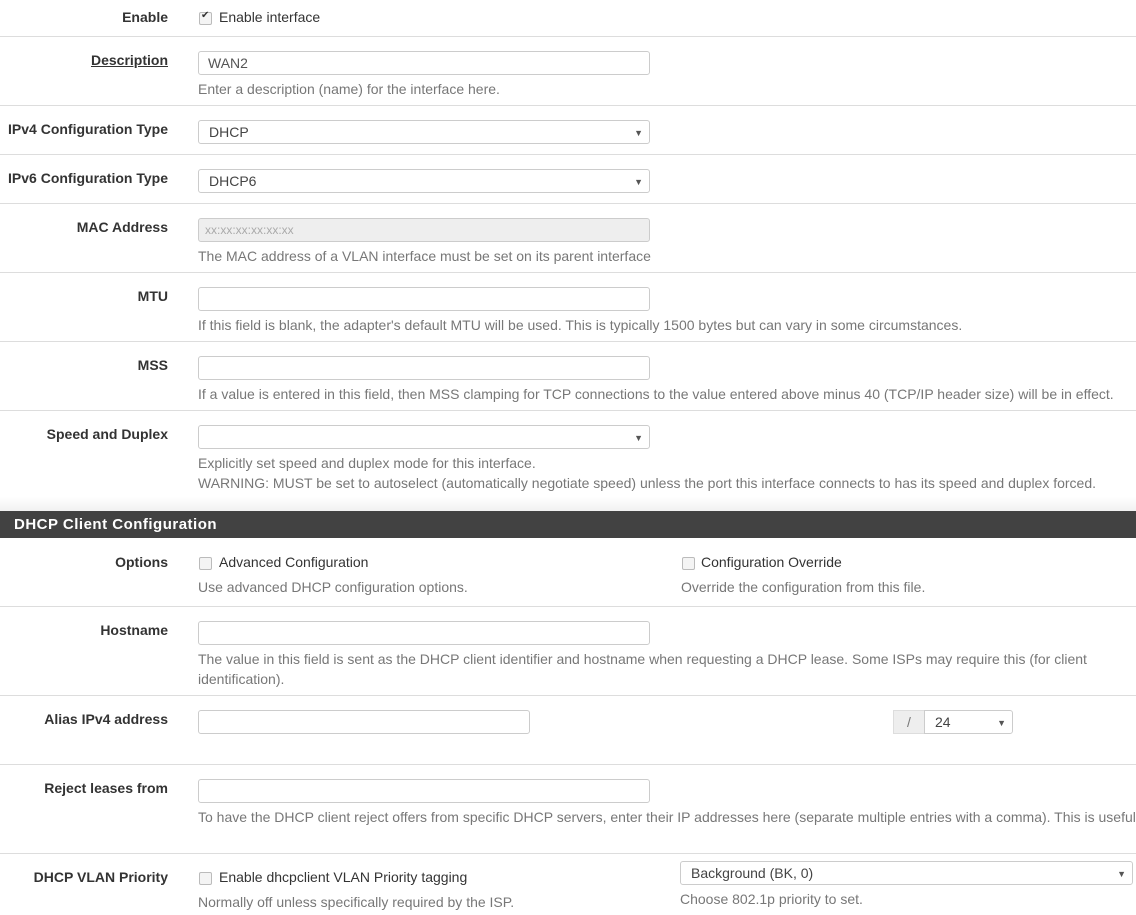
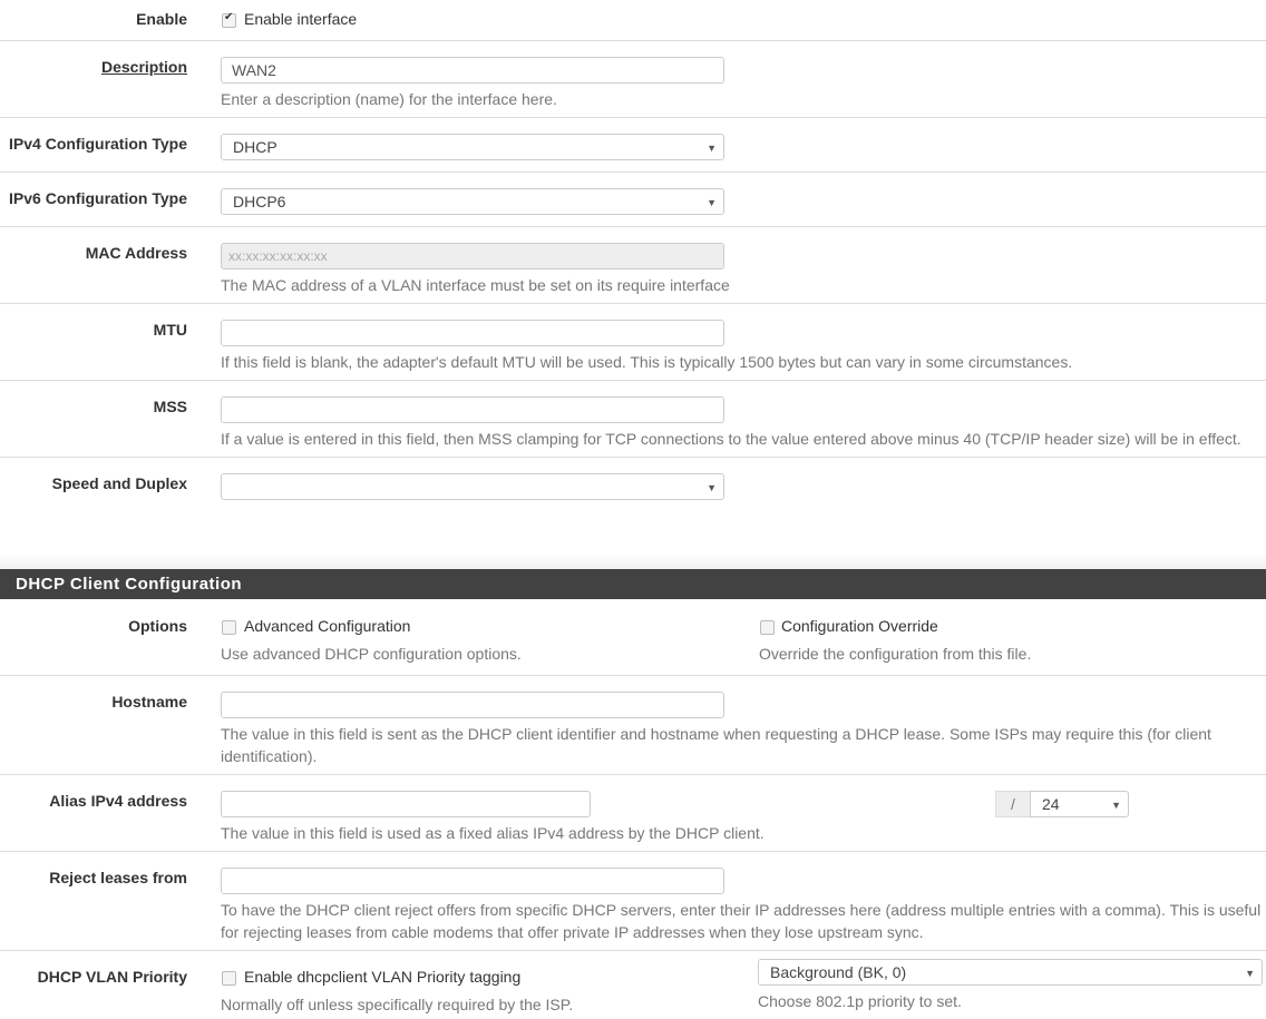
  Enable
  Enable interface
  Description
  WAN2
  Enter a description (name) for the interface here.
  IPv4 Configuration Type
  DHCP
  ▼
  IPv6 Configuration Type
  DHCP6
  ▼
  MAC Address
  xx:xx:xx:xx:xx:xx
- The MAC address of a VLAN interface must be set on its parent interface
+ The MAC address of a VLAN interface must be set on its require interface
  MTU
  If this field is blank, the adapter's default MTU will be used. This is typically 1500 bytes but can vary in some circumstances.
  MSS
  If a value is entered in this field, then MSS clamping for TCP connections to the value entered above minus 40 (TCP/IP header size) will be in effect.
  Speed and Duplex
  ▼
- Explicitly set speed and duplex mode for this interface.
- WARNING: MUST be set to autoselect (automatically negotiate speed) unless the port this interface connects to has its speed and duplex forced.
  DHCP Client Configuration
  Options
  Advanced Configuration
  Use advanced DHCP configuration options.
  Configuration Override
  Override the configuration from this file.
  Hostname
  The value in this field is sent as the DHCP client identifier and hostname when requesting a DHCP lease. Some ISPs may require this (for client
  identification).
  Alias IPv4 address
  /
  24
  ▼
+ The value in this field is used as a fixed alias IPv4 address by the DHCP client.
  Reject leases from
- To have the DHCP client reject offers from specific DHCP servers, enter their IP addresses here (separate multiple entries with a comma). This is useful
+ To have the DHCP client reject offers from specific DHCP servers, enter their IP addresses here (address multiple entries with a comma). This is useful
+ for rejecting leases from cable modems that offer private IP addresses when they lose upstream sync.
  DHCP VLAN Priority
  Enable dhcpclient VLAN Priority tagging
  Normally off unless specifically required by the ISP.
  Background (BK, 0)
  ▼
  Choose 802.1p priority to set.
